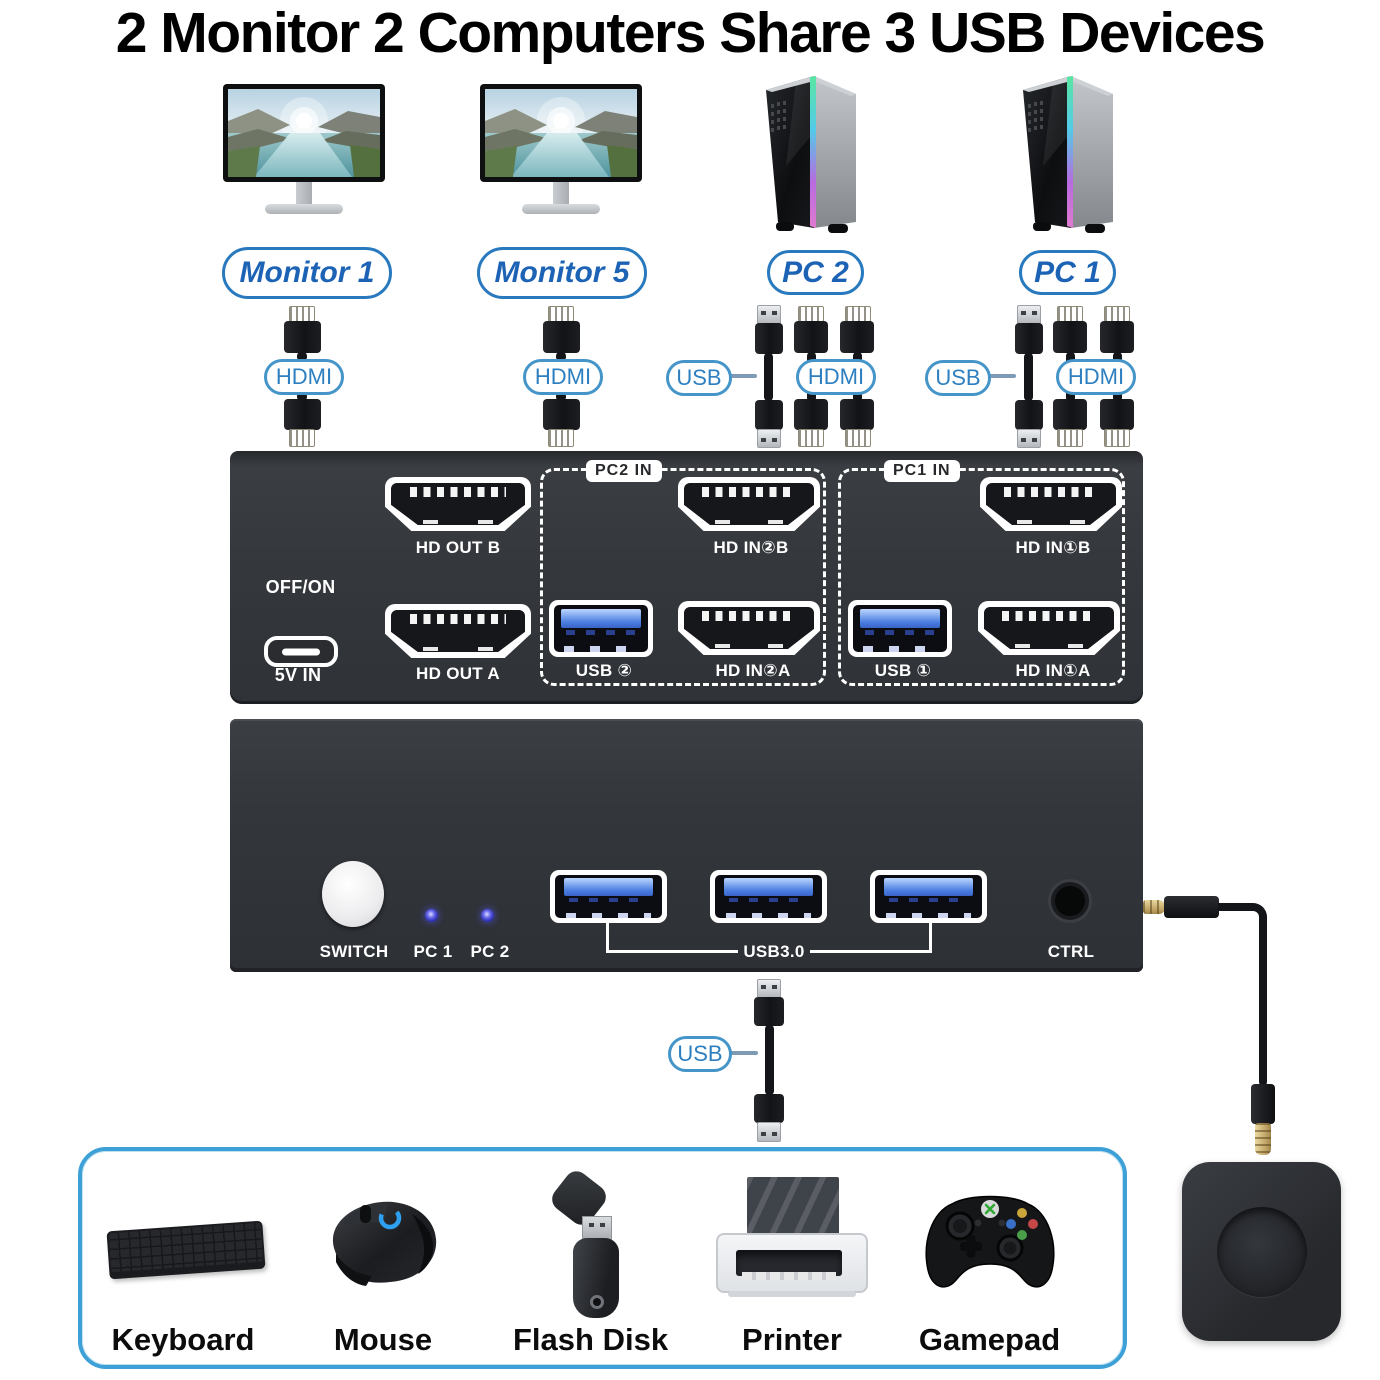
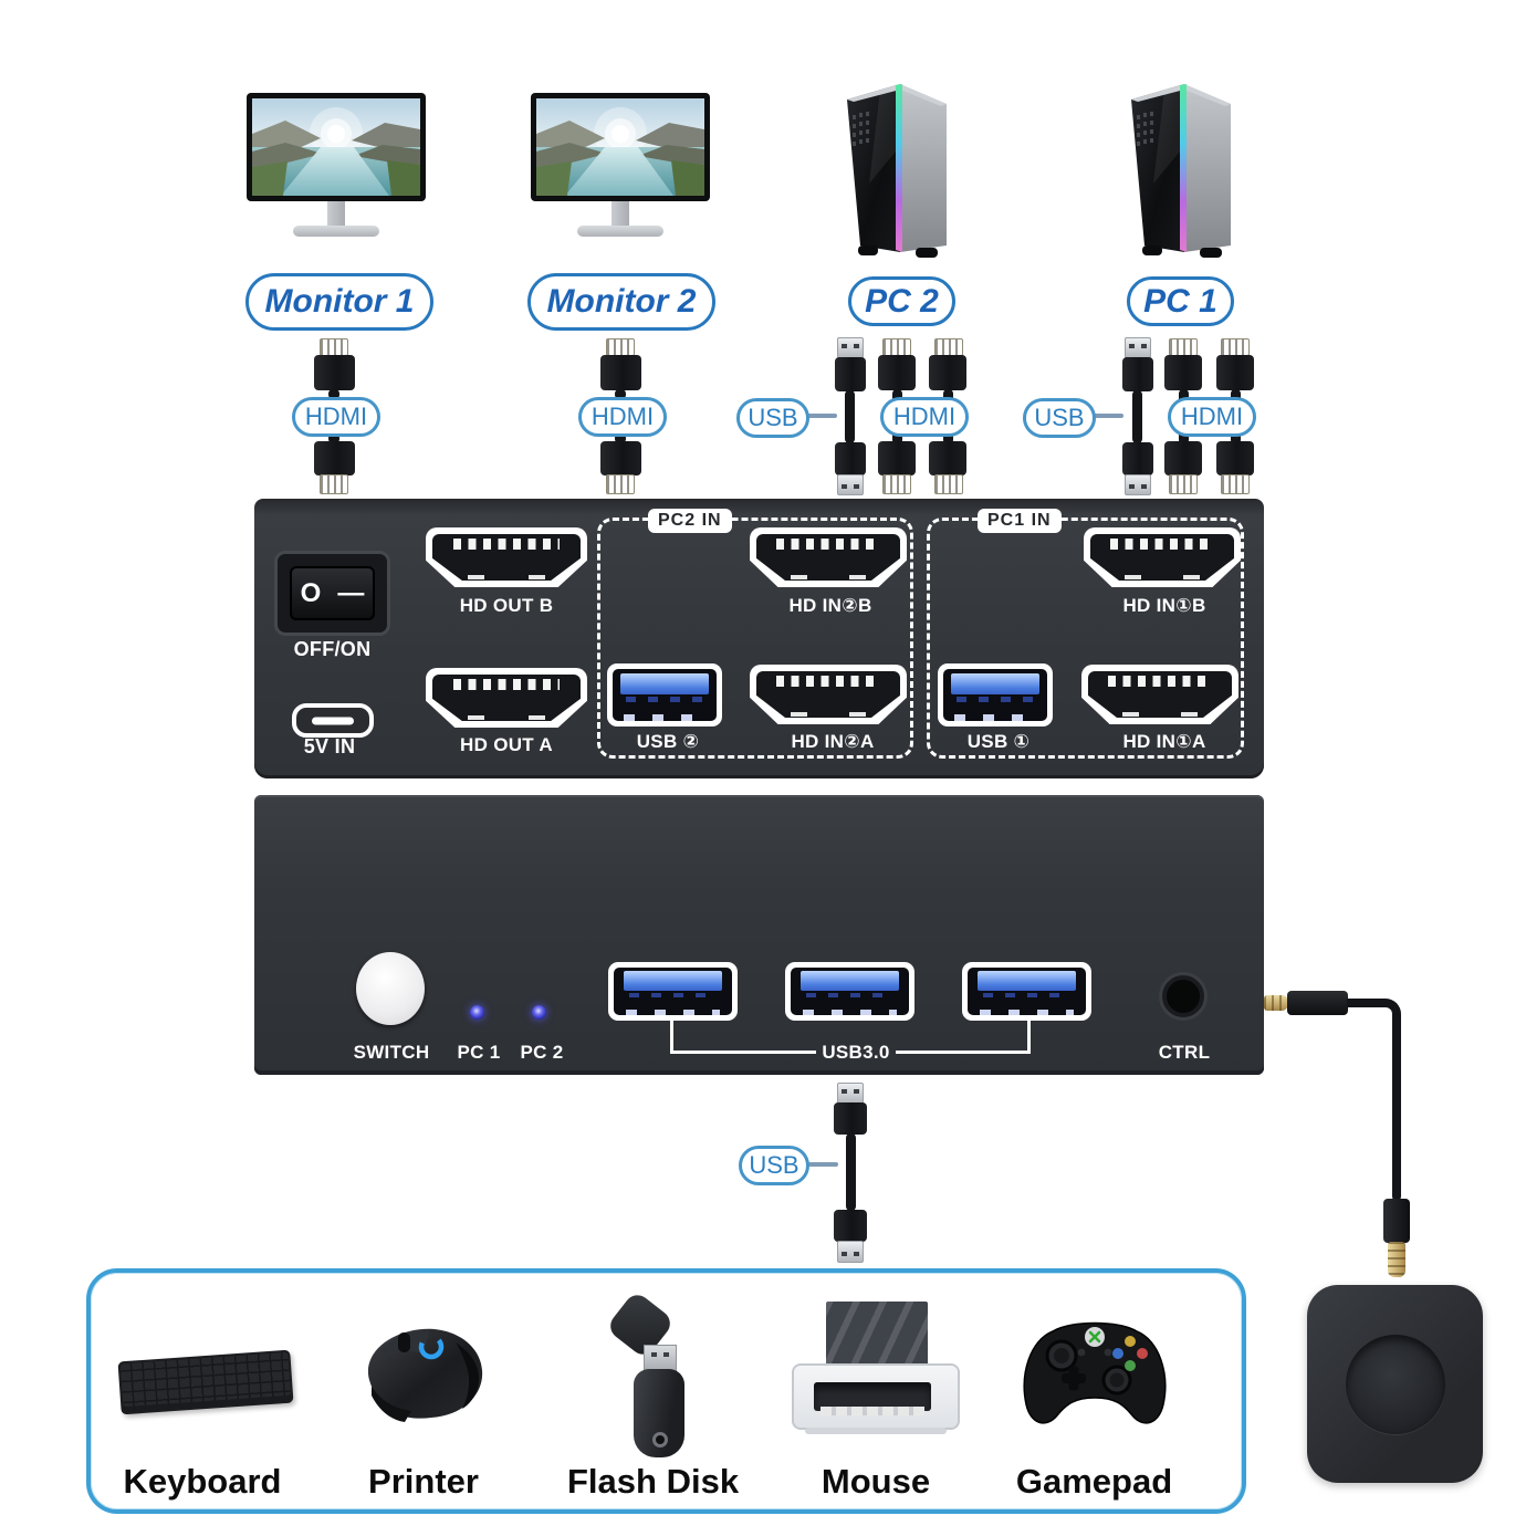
- 2 Monitor 2 Computers Share 3 USB Devices
  Monitor 1
- Monitor 5
+ Monitor 2
  PC 2
  PC 1
  HDMI
  HDMI
  USB
  HDMI
  USB
  HDMI
+ O
+ —
  OFF/ON
  HD OUT B
  HD OUT A
  5V IN
  PC2 IN
  HD IN②B
  USB ②
  HD IN②A
  PC1 IN
  HD IN①B
  USB ①
  HD IN①A
  SWITCH
  PC 1
  PC 2
  USB3.0
  CTRL
  USB
  Keyboard
- Mouse
+ Printer
  Flash Disk
- Printer
+ Mouse
  Gamepad
